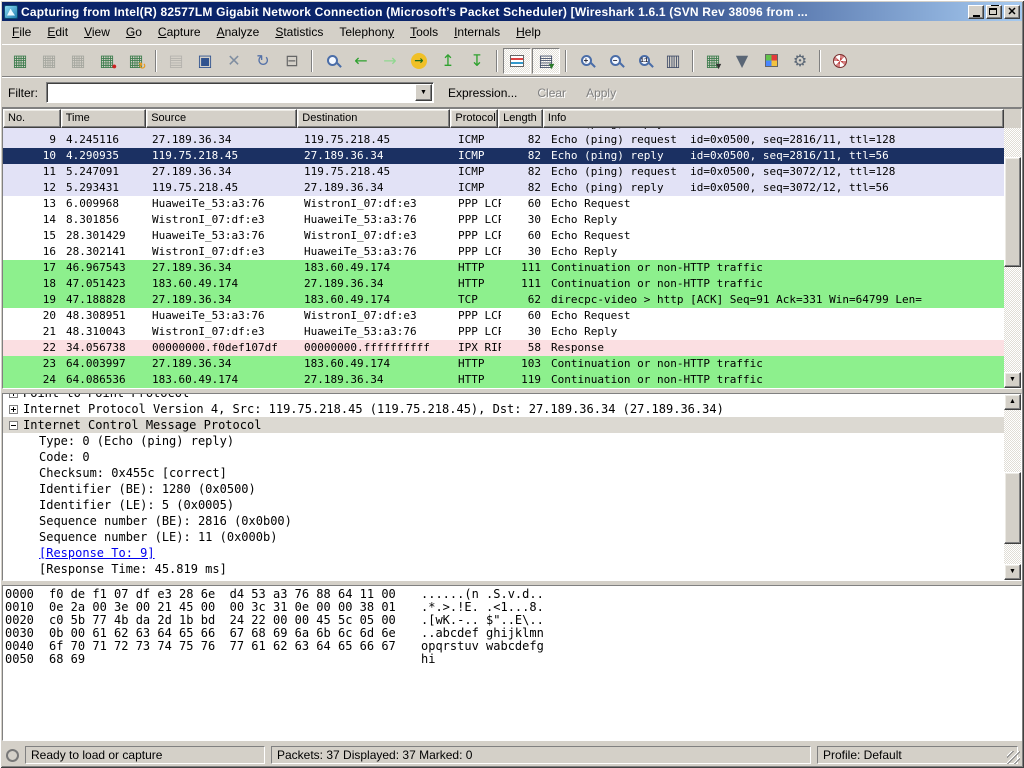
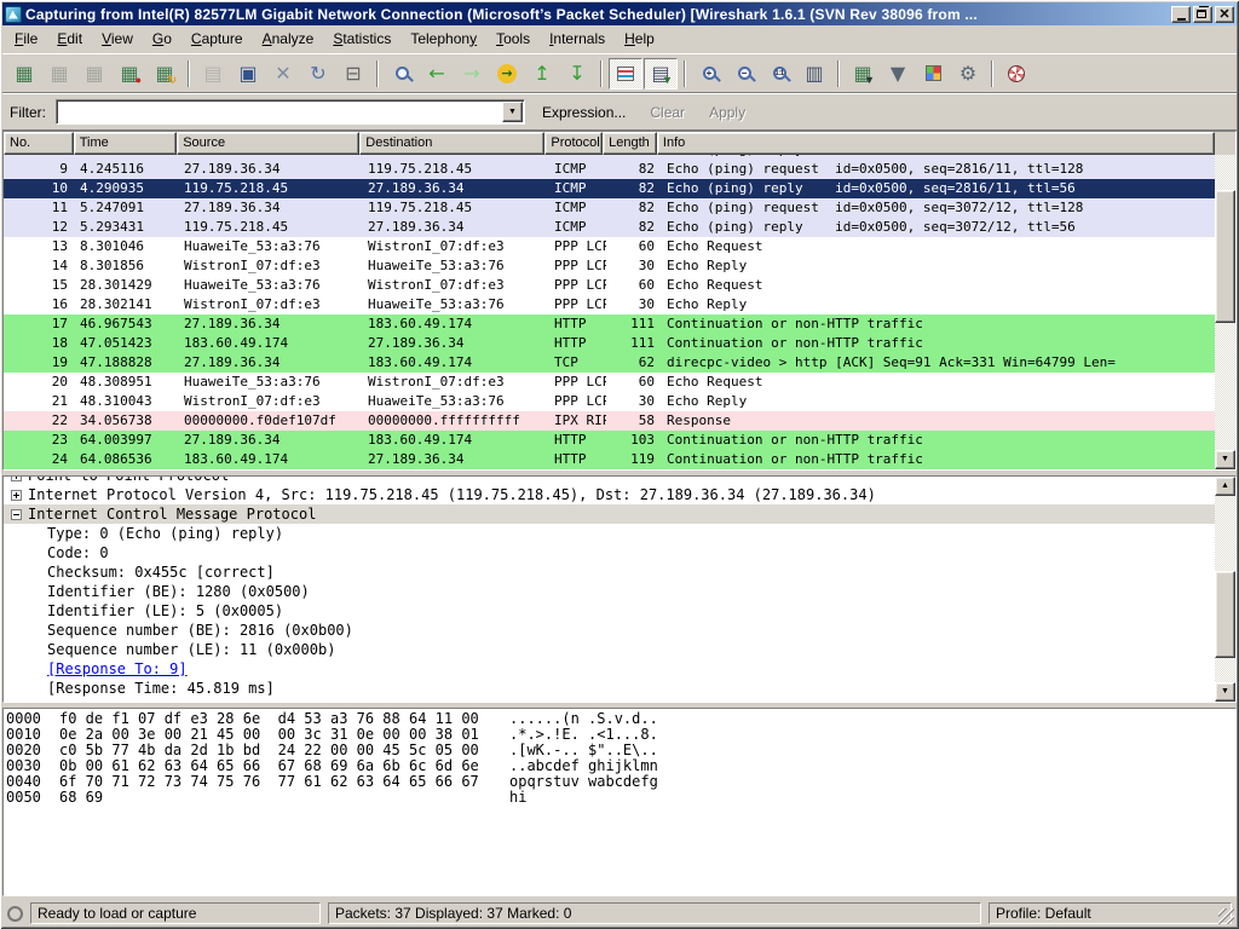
  Capturing from Intel(R) 82577LM Gigabit Network Connection (Microsoft’s Packet Scheduler) [Wireshark 1.6.1 (SVN Rev 38096 from ...
  ✕
  File
  Edit
  View
  Go
  Capture
  Analyze
  Statistics
  Telephony
  Tools
  Internals
  Help
  ▦
  ▦
  ▦
  ▦
  ●
  ▦
  ↻
  ▤
  ▣
  ✕
  ↻
  ⊟
  ←
  →
  →
  ↥
  ↧
  ▤
  ▼
  +
  −
  ▥
  ▦
  ▼
  ▼
  ⚙
  Filter:
  Expression...
  Clear
  Apply
  No.
  Time
  Source
  Destination
  Protocol
  Length
  Info
  9
  4.245116
  27.189.36.34
  119.75.218.45
  ICMP
  82
  Echo (ping) request id=0x0500, seq=2816/11, ttl=128
  10
  4.290935
  119.75.218.45
  27.189.36.34
  ICMP
  82
  Echo (ping) reply id=0x0500, seq=2816/11, ttl=56
  11
  5.247091
  27.189.36.34
  119.75.218.45
  ICMP
  82
  Echo (ping) request id=0x0500, seq=3072/12, ttl=128
  12
  5.293431
  119.75.218.45
  27.189.36.34
  ICMP
  82
  Echo (ping) reply id=0x0500, seq=3072/12, ttl=56
  13
- 6.009968
+ 8.301046
  HuaweiTe_53:a3:76
  WistronI_07:df:e3
  PPP LC
  60
  Echo Request
  14
  8.301856
  WistronI_07:df:e3
  HuaweiTe_53:a3:76
  PPP LC
  30
  Echo Reply
  15
  28.301429
  HuaweiTe_53:a3:76
  WistronI_07:df:e3
  PPP LC
  60
  Echo Request
  16
  28.302141
  WistronI_07:df:e3
  HuaweiTe_53:a3:76
  PPP LC
  30
  Echo Reply
  17
  46.967543
  27.189.36.34
  183.60.49.174
  HTTP
  111
  Continuation or non-HTTP traffic
  18
  47.051423
  183.60.49.174
  27.189.36.34
  HTTP
  111
  Continuation or non-HTTP traffic
  19
  47.188828
  27.189.36.34
  183.60.49.174
  TCP
  62
  direcpc-video > http [ACK] Seq=91 Ack=331 Win=64799 Len=
  20
  48.308951
  HuaweiTe_53:a3:76
  WistronI_07:df:e3
  PPP LC
  60
  Echo Request
  21
  48.310043
  WistronI_07:df:e3
  HuaweiTe_53:a3:76
  PPP LC
  30
  Echo Reply
  22
  34.056738
  00000000.f0def107df
  00000000.ffffffffff
  IPX RI
  58
  Response
  23
  64.003997
  27.189.36.34
  183.60.49.174
  HTTP
  103
  Continuation or non-HTTP traffic
  24
  64.086536
  183.60.49.174
  27.189.36.34
  HTTP
  119
  Continuation or non-HTTP traffic
  Internet Protocol Version 4, Src: 119.75.218.45 (119.75.218.45), Dst: 27.189.36.34 (27.189.36.34)
  Internet Control Message Protocol
  Type: 0 (Echo (ping) reply)
  Code: 0
  Checksum: 0x455c [correct]
  Identifier (BE): 1280 (0x0500)
  Identifier (LE): 5 (0x0005)
  Sequence number (BE): 2816 (0x0b00)
  Sequence number (LE): 11 (0x000b)
  [Response To: 9]
  [Response Time: 45.819 ms]
  0000
  f0 de f1 07 df e3 28 6e d4 53 a3 76 88 64 11 00
  ......(n .S.v.d..
  0010
  0e 2a 00 3e 00 21 45 00 00 3c 31 0e 00 00 38 01
  .*.>.!E. .<1...8.
  0020
  c0 5b 77 4b da 2d 1b bd 24 22 00 00 45 5c 05 00
  .[wK.-.. $"..E\..
  0030
  0b 00 61 62 63 64 65 66 67 68 69 6a 6b 6c 6d 6e
  ..abcdef ghijklmn
  0040
  6f 70 71 72 73 74 75 76 77 61 62 63 64 65 66 67
  opqrstuv wabcdefg
  0050
  68 69
  hi
  Ready to load or capture
  Packets: 37 Displayed: 37 Marked: 0
  Profile: Default
